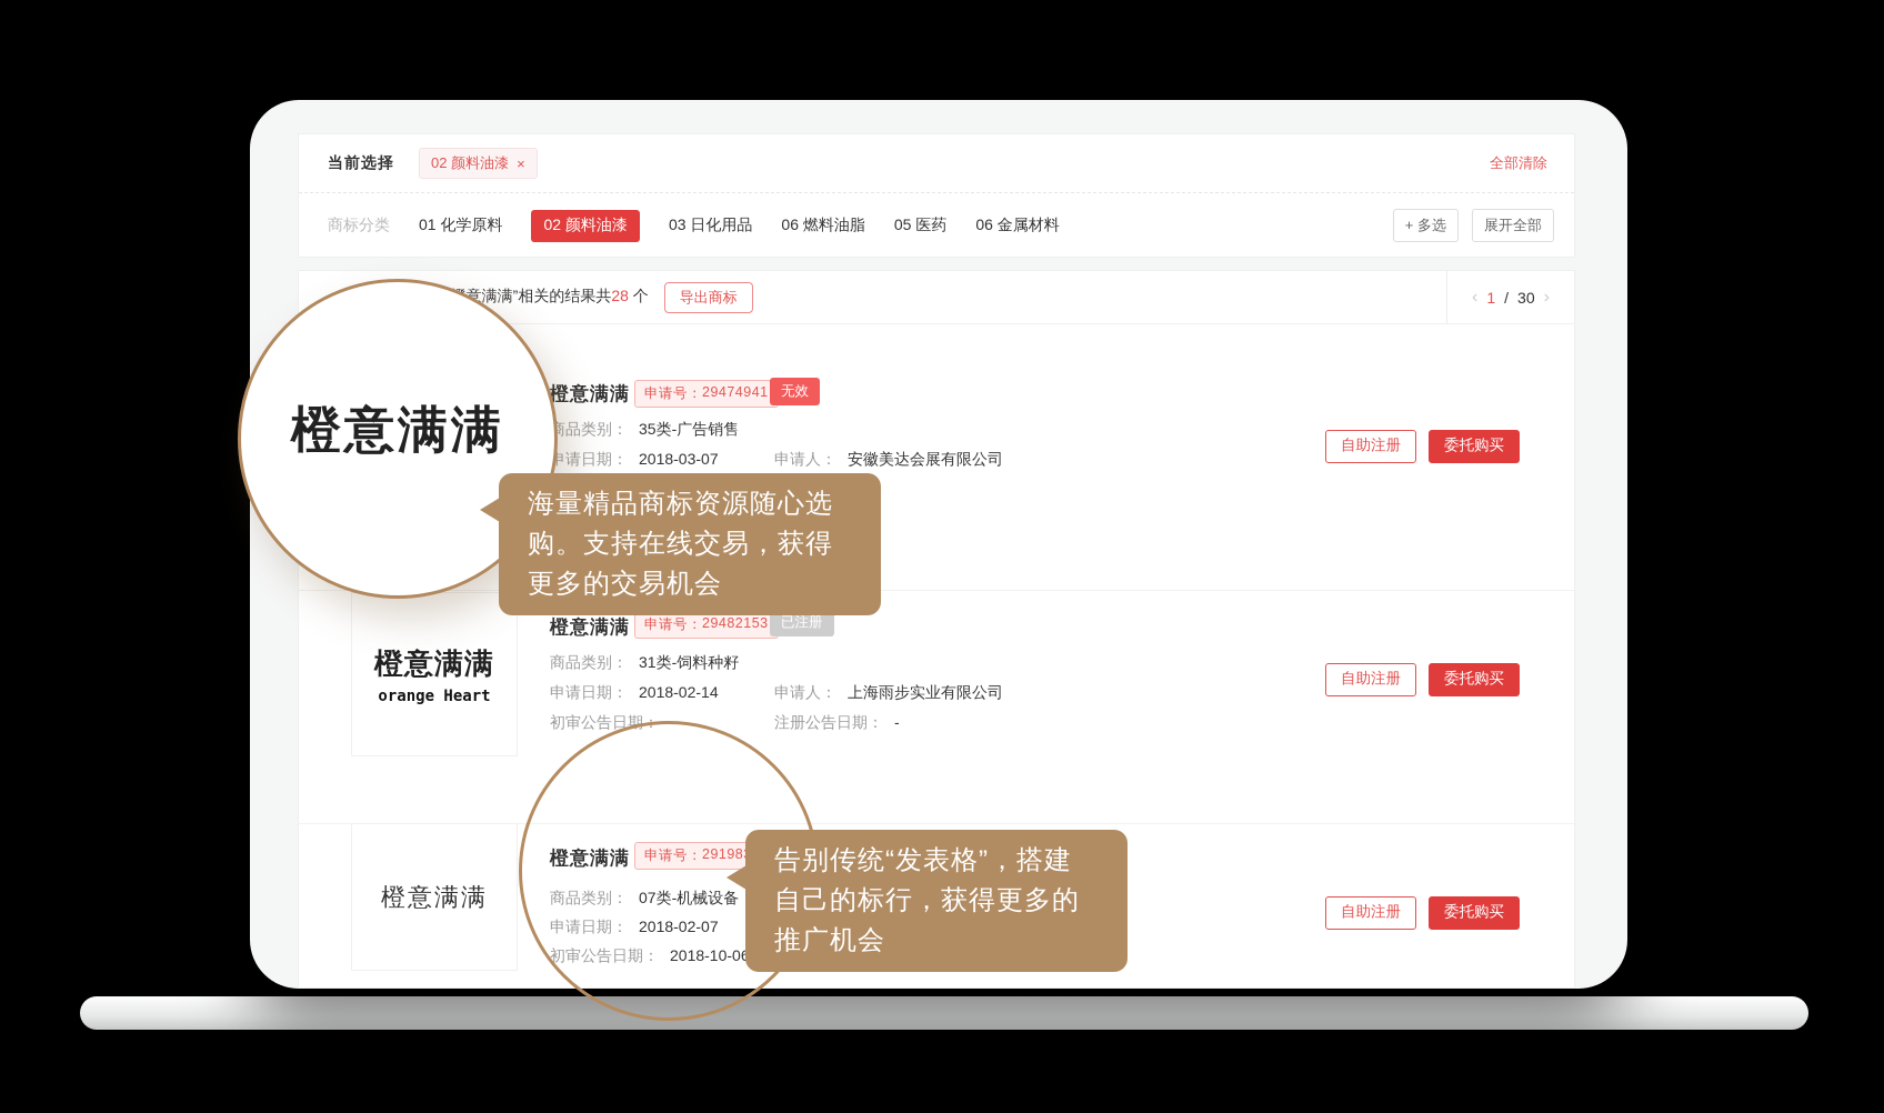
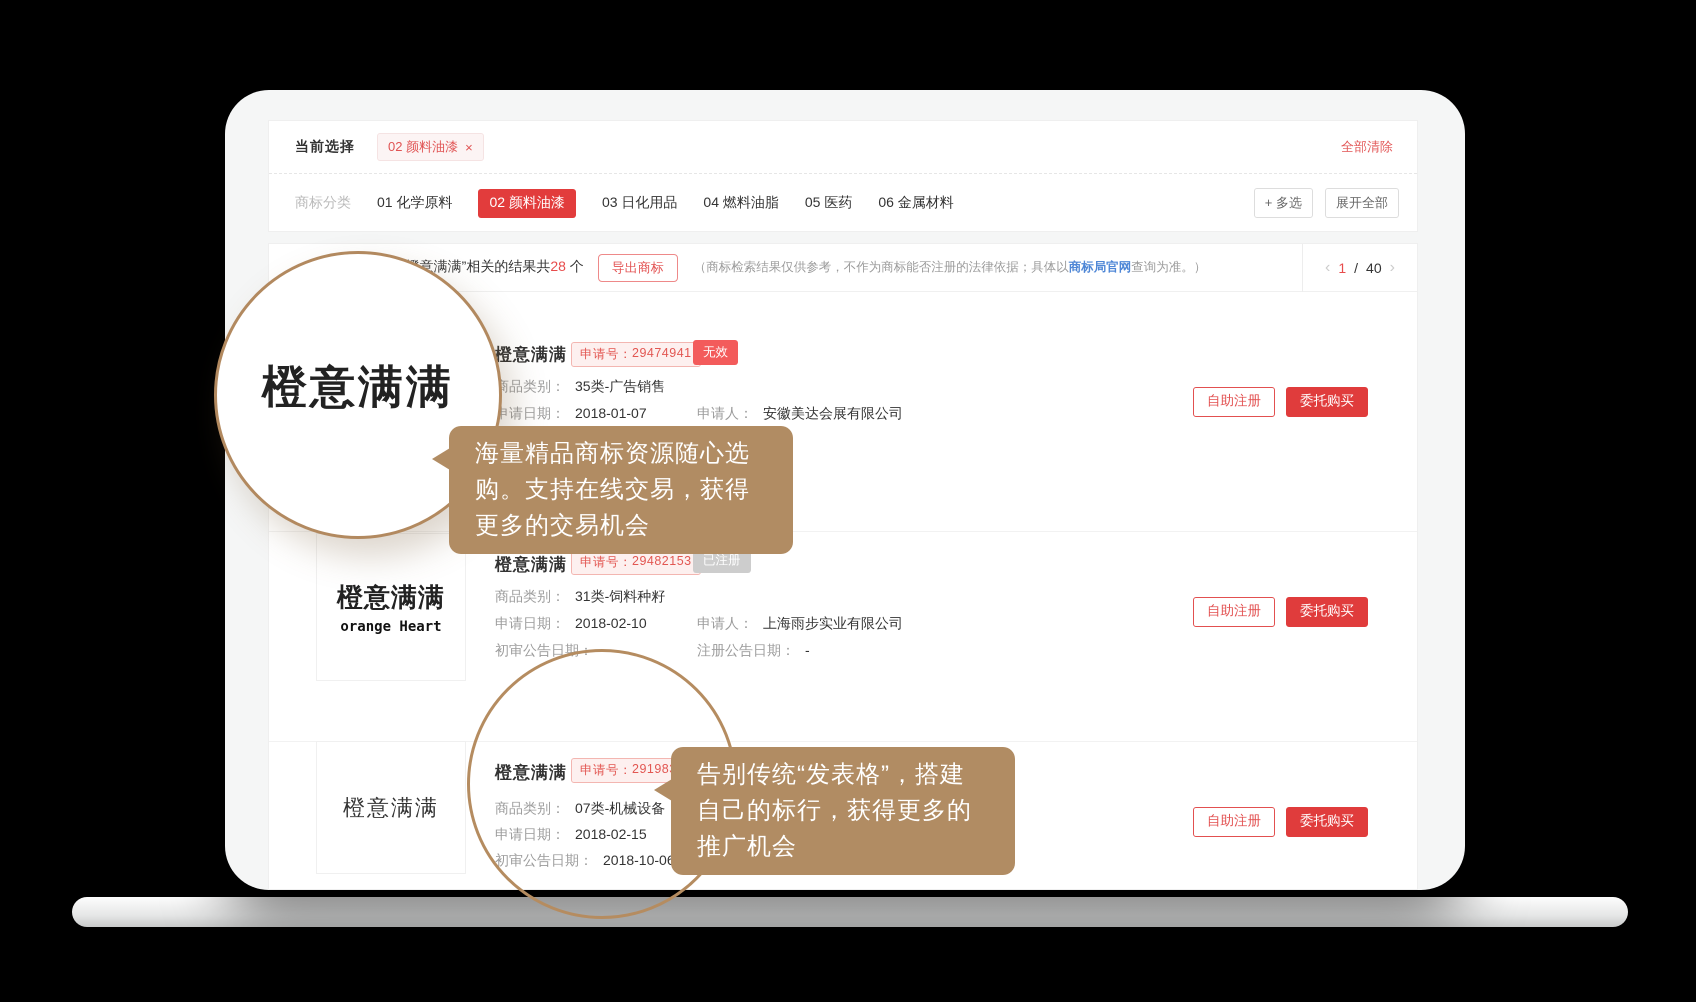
  当前选择
  02 颜料油漆
  ×
  全部清除
  商标分类
  01 化学原料
  02 颜料油漆
  03 日化用品
- 06 燃料油脂
+ 04 燃料油脂
  05 医药
  06 金属材料
  + 多选
  展开全部
  导出商标
+ （商标检索结果仅供参考，不作为商标能否注册的法律依据；具体以商标局官网查询为准。）
  ‹
  1
  /
- 30
+ 40
  ›
  橙意满满
  申请号：
  29474941
  无效
  商品类别： 35类-广告销售
- 申请日期： 2018-03-07
+ 申请日期： 2018-01-07
  申请人： 安徽美达会展有限公司
  自助注册
  委托购买
  橙意满满
  orange Heart
  橙意满满
  申请号：
  29482153
  已注册
  商品类别： 31类-饲料种籽
- 申请日期： 2018-02-14
+ 申请日期： 2018-02-10
  申请人： 上海雨步实业有限公司
  初审公告日期： -
  注册公告日期： -
  自助注册
  委托购买
  橙意满满
  橙意满满
  申请号：
  商品类别： 07类-机械设备
- 申请日期： 2018-02-07
+ 申请日期： 2018-02-15
  初审公告日期： 2018-10-0
  自助注册
  委托购买
  橙意满满
  海量精品商标资源随心选购。支持在线交易，获得更多的交易机会
  告别传统“发表格”，搭建自己的标行，获得更多的推广机会
